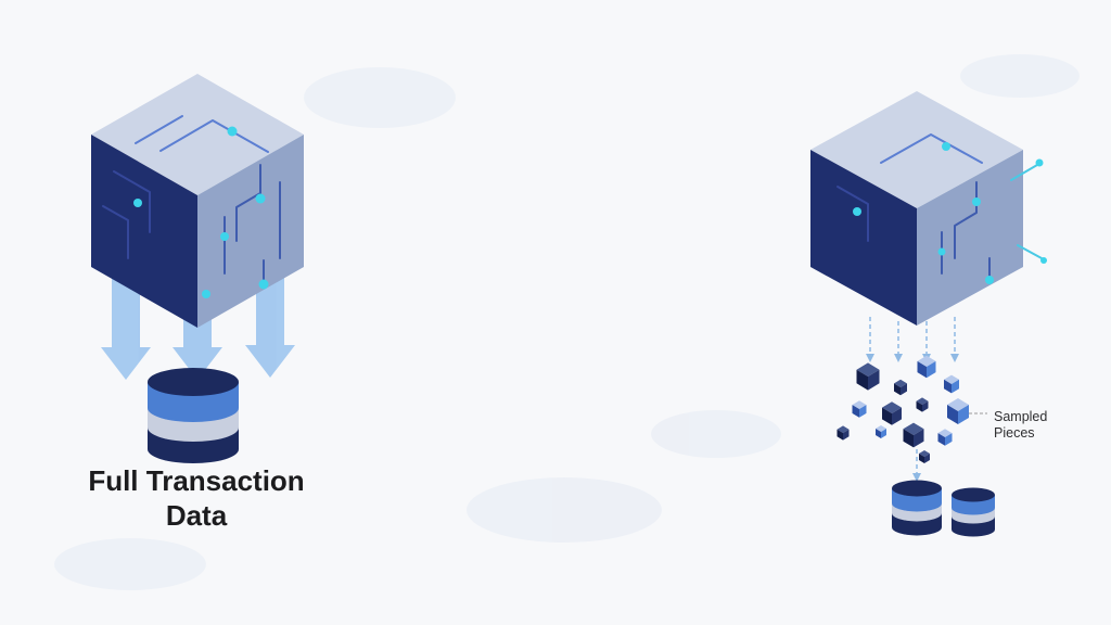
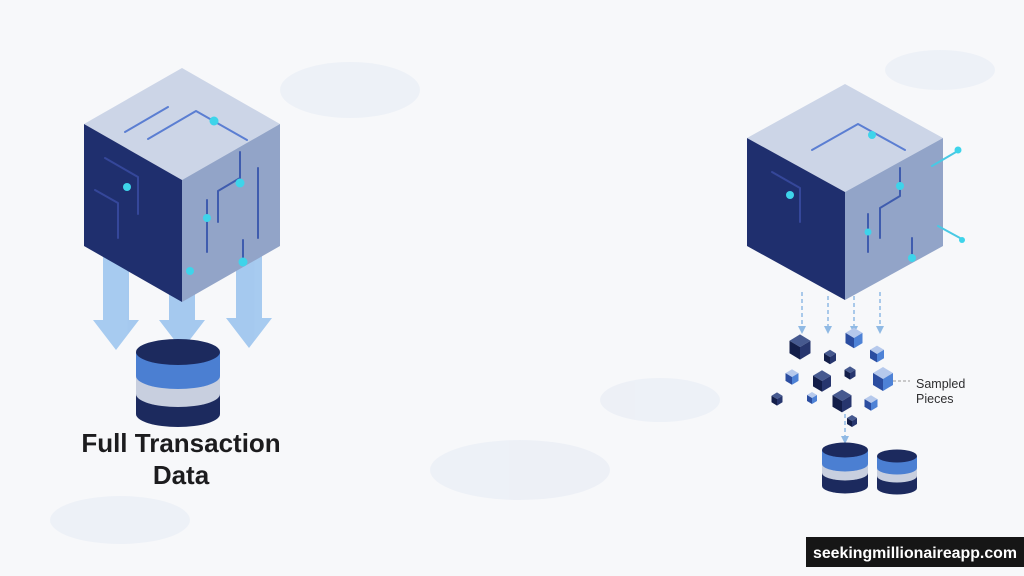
  Full Transaction
  Data
  Sampled
  Pieces
+ seekingmillionaireapp.com
